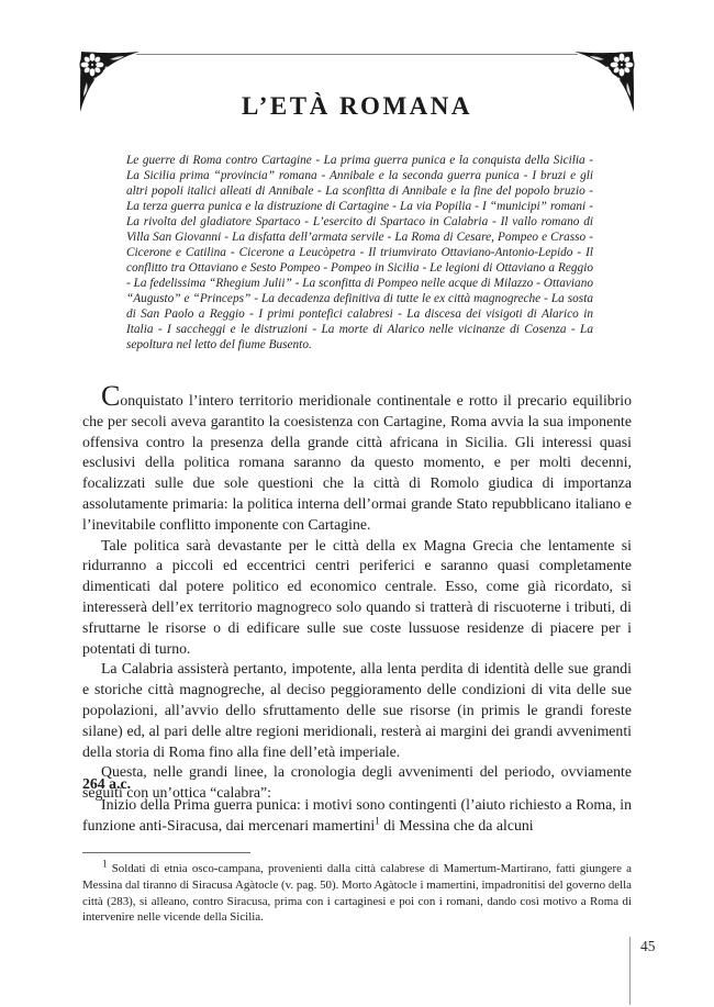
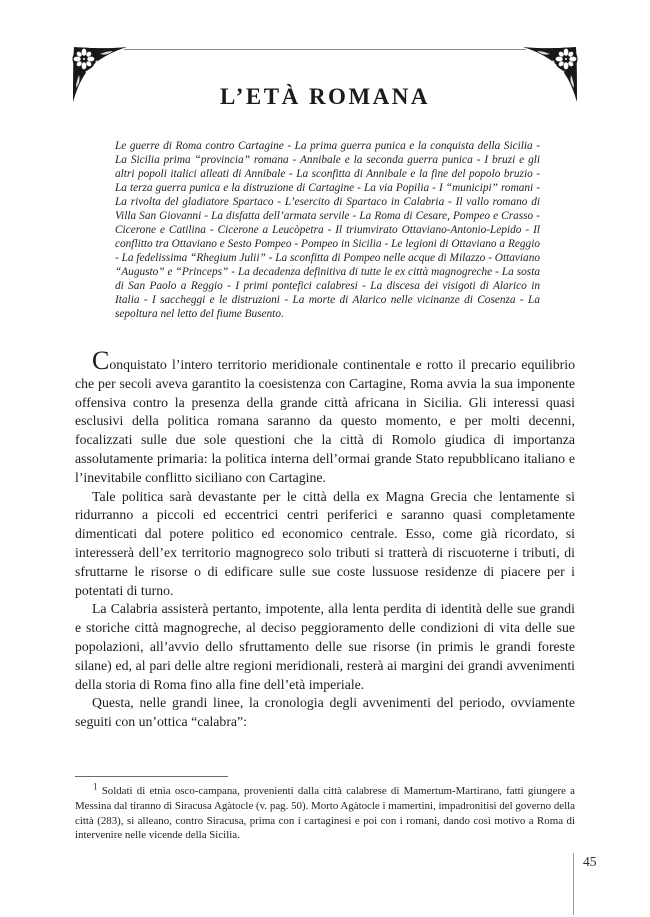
  L’ETÀ ROMANA
  Le guerre di Roma contro Cartagine - La prima guerra punica e la conquista della Sicilia - La Sicilia prima “provincia” romana - Annibale e la seconda guerra punica - I bruzi e gli altri popoli italici alleati di Annibale - La sconfitta di Annibale e la fine del popolo bruzio - La terza guerra punica e la distruzione di Cartagine - La via Popilia - I “municipi” romani - La rivolta del gladiatore Spartaco - L’esercito di Spartaco in Calabria - Il vallo romano di Villa San Giovanni - La disfatta dell’armata servile - La Roma di Cesare, Pompeo e Crasso - Cicerone e Catilina - Cicerone a Leucòpetra - Il triumvirato Ottaviano-Antonio-Lepido - Il conflitto tra Ottaviano e Sesto Pompeo - Pompeo in Sicilia - Le legioni di Ottaviano a Reggio - La fedelissima “Rhegium Julii” - La sconfitta di Pompeo nelle acque di Milazzo - Ottaviano “Augusto” e “Princeps” - La decadenza definitiva di tutte le ex città magnogreche - La sosta di San Paolo a Reggio - I primi pontefici calabresi - La discesa dei visigoti di Alarico in Italia - I saccheggi e le distruzioni - La morte di Alarico nelle vicinanze di Cosenza - La sepoltura nel letto del fiume Busento.
- Conquistato l’intero territorio meridionale continentale e rotto il precario equilibrio che per secoli aveva garantito la coesistenza con Cartagine, Roma avvia la sua imponente offensiva contro la presenza della grande città africana in Sicilia. Gli interessi quasi esclusivi della politica romana saranno da questo momento, e per molti decenni, focalizzati sulle due sole questioni che la città di Romolo giudica di importanza assolutamente primaria: la politica interna dell’ormai grande Stato repubblicano italiano e l’inevitabile conflitto imponente con Cartagine.
+ Conquistato l’intero territorio meridionale continentale e rotto il precario equilibrio che per secoli aveva garantito la coesistenza con Cartagine, Roma avvia la sua imponente offensiva contro la presenza della grande città africana in Sicilia. Gli interessi quasi esclusivi della politica romana saranno da questo momento, e per molti decenni, focalizzati sulle due sole questioni che la città di Romolo giudica di importanza assolutamente primaria: la politica interna dell’ormai grande Stato repubblicano italiano e l’inevitabile conflitto siciliano con Cartagine.
- Tale politica sarà devastante per le città della ex Magna Grecia che lentamente si ridurranno a piccoli ed eccentrici centri periferici e saranno quasi completamente dimenticati dal potere politico ed economico centrale. Esso, come già ricordato, si interesserà dell’ex territorio magnogreco solo quando si tratterà di riscuoterne i tributi, di sfruttarne le risorse o di edificare sulle sue coste lussuose residenze di piacere per i potentati di turno.
+ Tale politica sarà devastante per le città della ex Magna Grecia che lentamente si ridurranno a piccoli ed eccentrici centri periferici e saranno quasi completamente dimenticati dal potere politico ed economico centrale. Esso, come già ricordato, si interesserà dell’ex territorio magnogreco solo tributi si tratterà di riscuoterne i tributi, di sfruttarne le risorse o di edificare sulle sue coste lussuose residenze di piacere per i potentati di turno.
  La Calabria assisterà pertanto, impotente, alla lenta perdita di identità delle sue grandi e storiche città magnogreche, al deciso peggioramento delle condizioni di vita delle sue popolazioni, all’avvio dello sfruttamento delle sue risorse (in primis le grandi foreste silane) ed, al pari delle altre regioni meridionali, resterà ai margini dei grandi avvenimenti della storia di Roma fino alla fine dell’età imperiale.
  Questa, nelle grandi linee, la cronologia degli avvenimenti del periodo, ovviamente seguiti con un’ottica “calabra”:
- 264 a.c.
- Inizio della Prima guerra punica: i motivi sono contingenti (l’aiuto richiesto a Roma, in funzione anti-Siracusa, dai mercenari mamertini1 di Messina che da alcuni
  1 Soldati di etnìa osco-campana, provenienti dalla città calabrese di Mamertum-Martirano, fatti giungere a Messina dal tiranno di Siracusa Agàtocle (v. pag. 50). Morto Agàtocle i mamertini, impadronitisi del governo della città (283), si alleano, contro Siracusa, prima con i cartaginesi e poi con i romani, dando così motivo a Roma di intervenire nelle vicende della Sicilia.
  45
